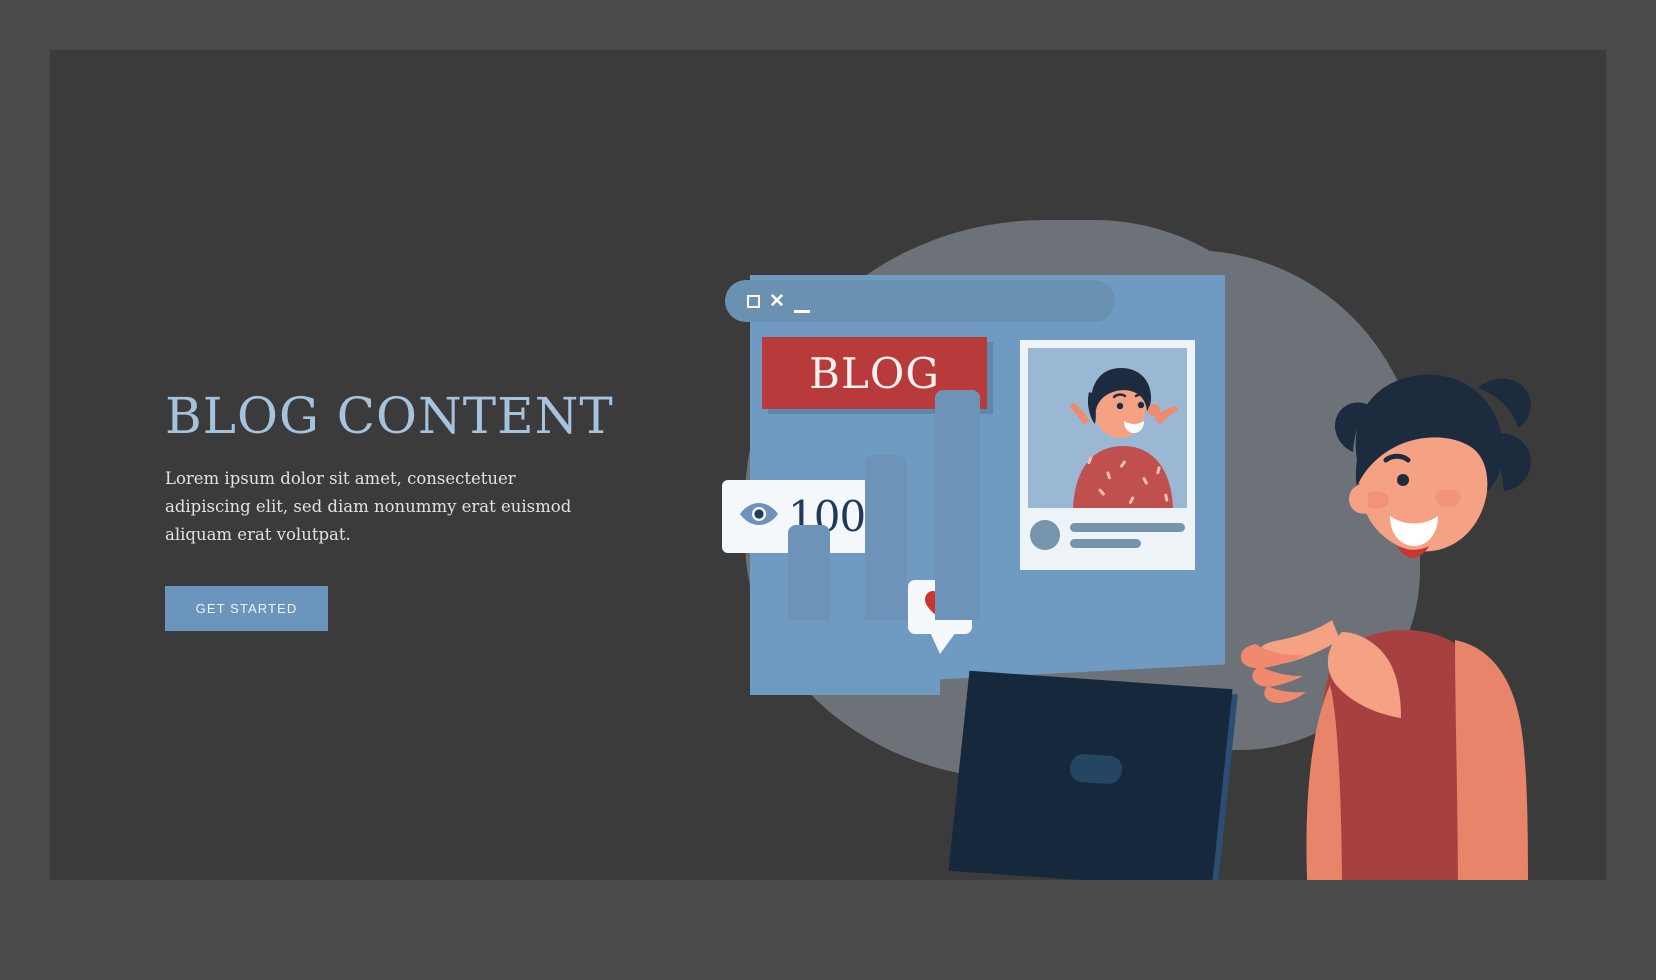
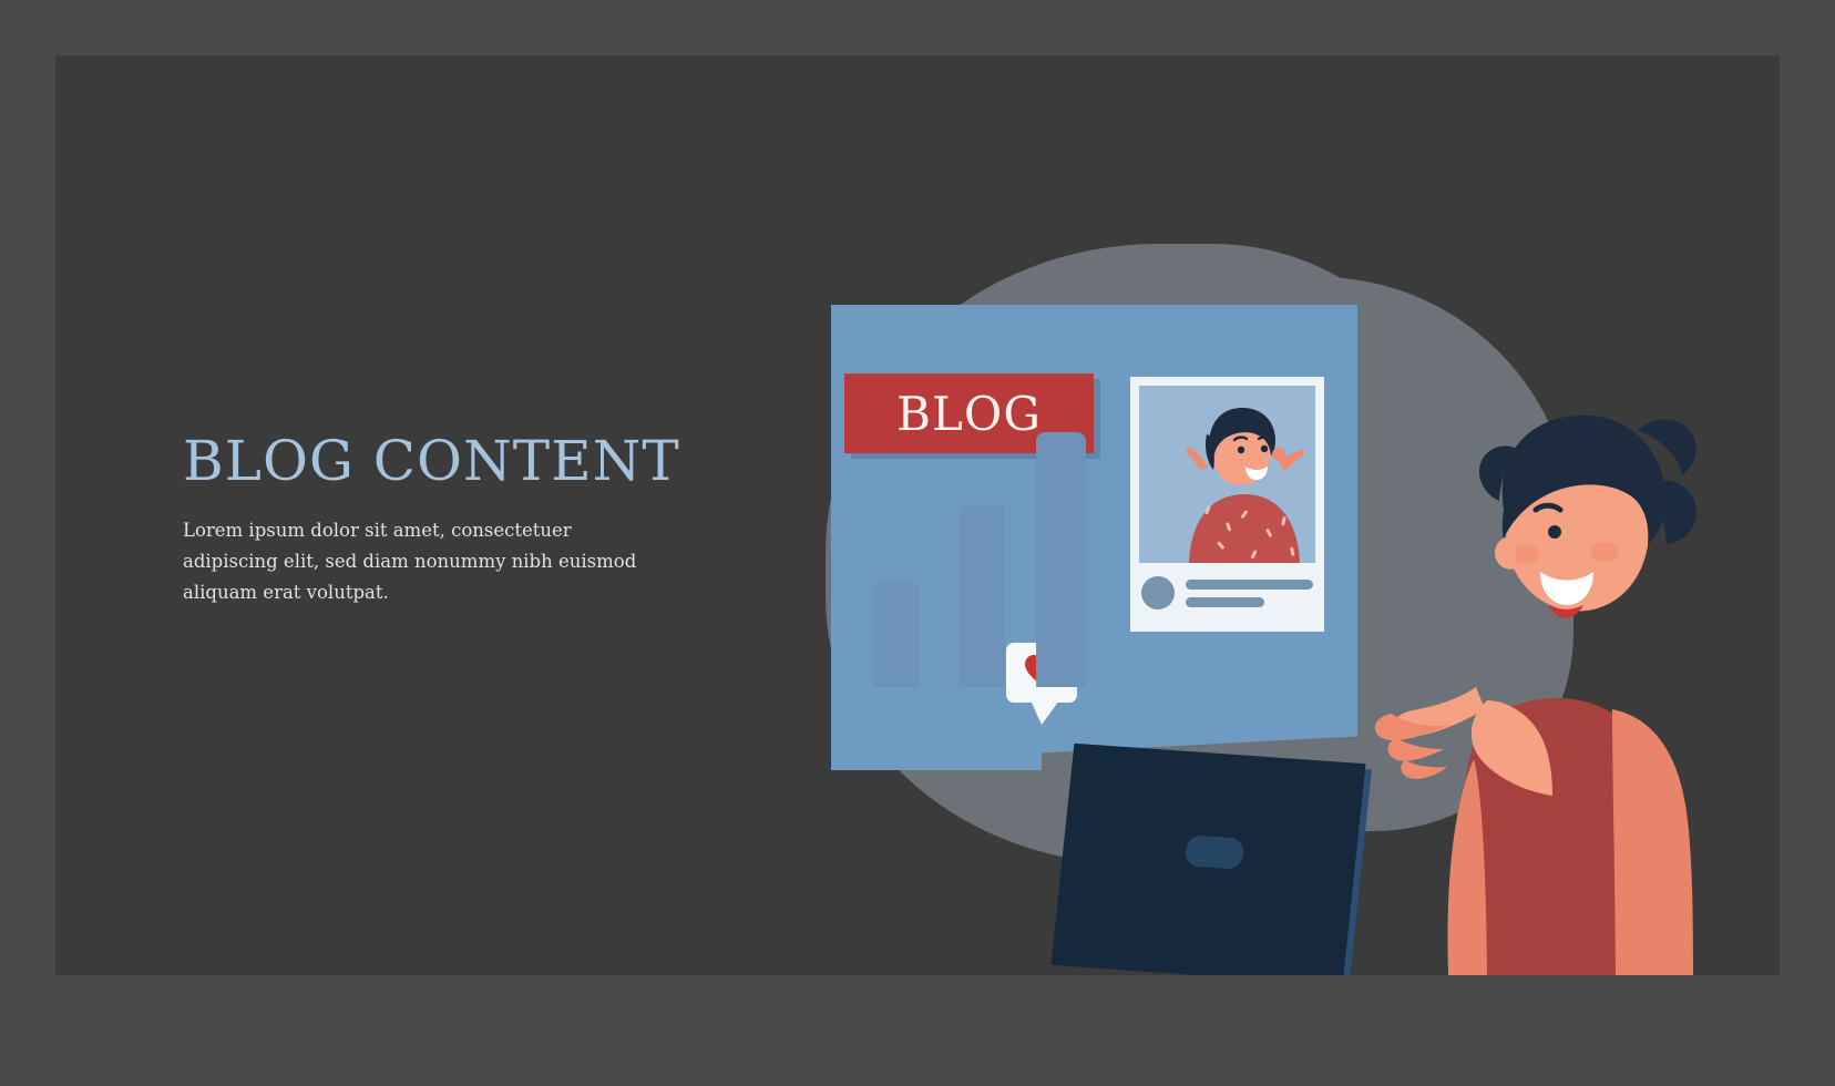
  BLOG CONTENT
- Lorem ipsum dolor sit amet, consectetuer adipiscing elit, sed diam nonummy erat euismod aliquam erat volutpat.
+ Lorem ipsum dolor sit amet, consectetuer adipiscing elit, sed diam nonummy nibh euismod aliquam erat volutpat.
- GET STARTED
- ✕
  BLOG
- 100
